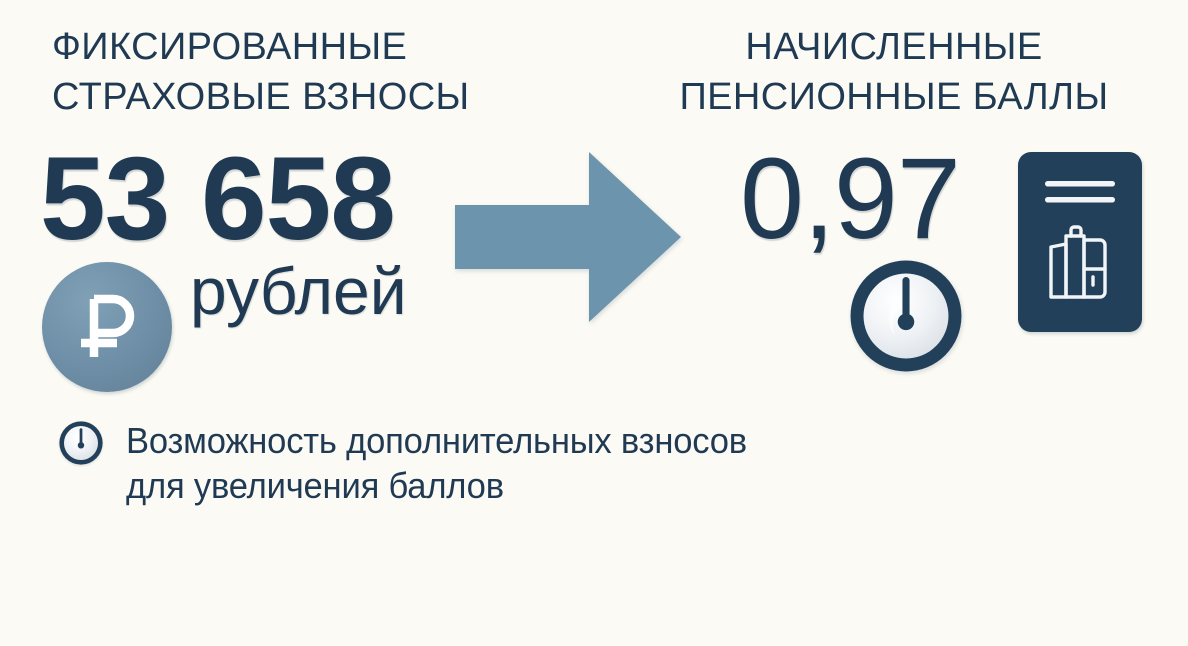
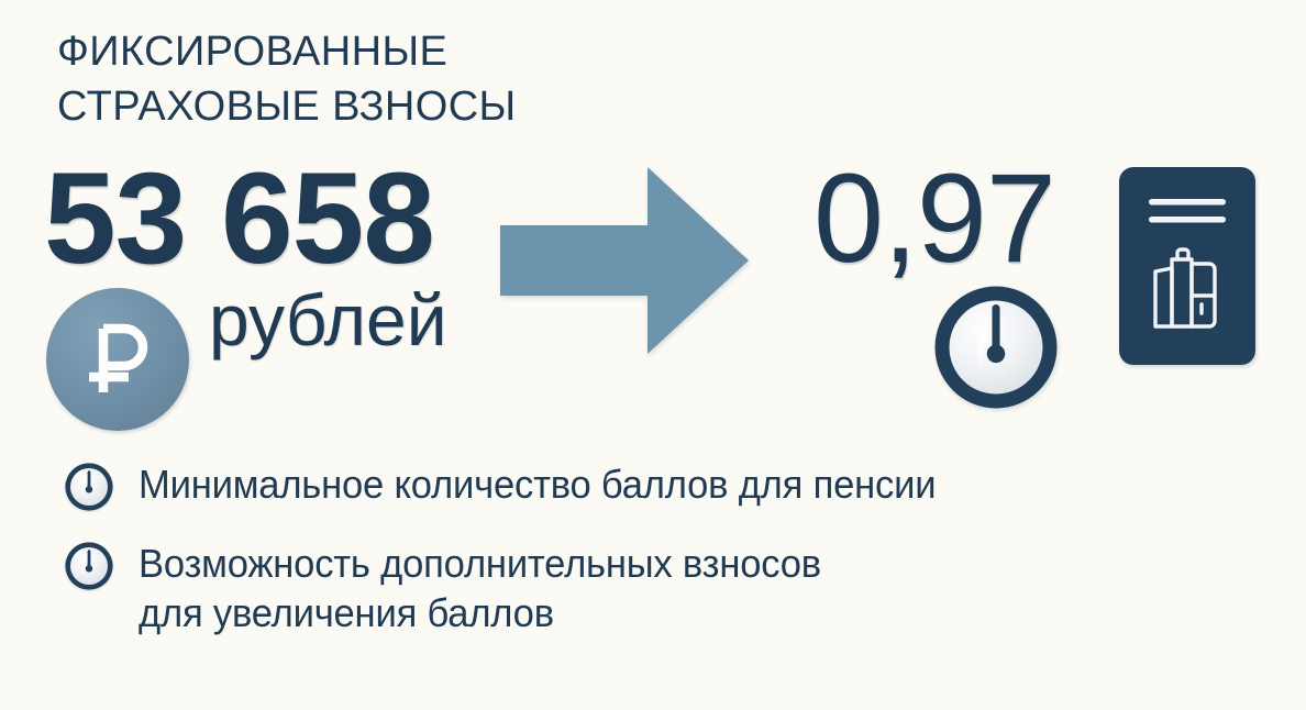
  ФИКСИРОВАННЫЕ
  СТРАХОВЫЕ ВЗНОСЫ
- НАЧИСЛЕННЫЕ
- ПЕНСИОННЫЕ БАЛЛЫ
  53 658
  рублей
  0,97
+ Минимальное количество баллов для пенсии
  Возможность дополнительных взносов
  для увеличения баллов
